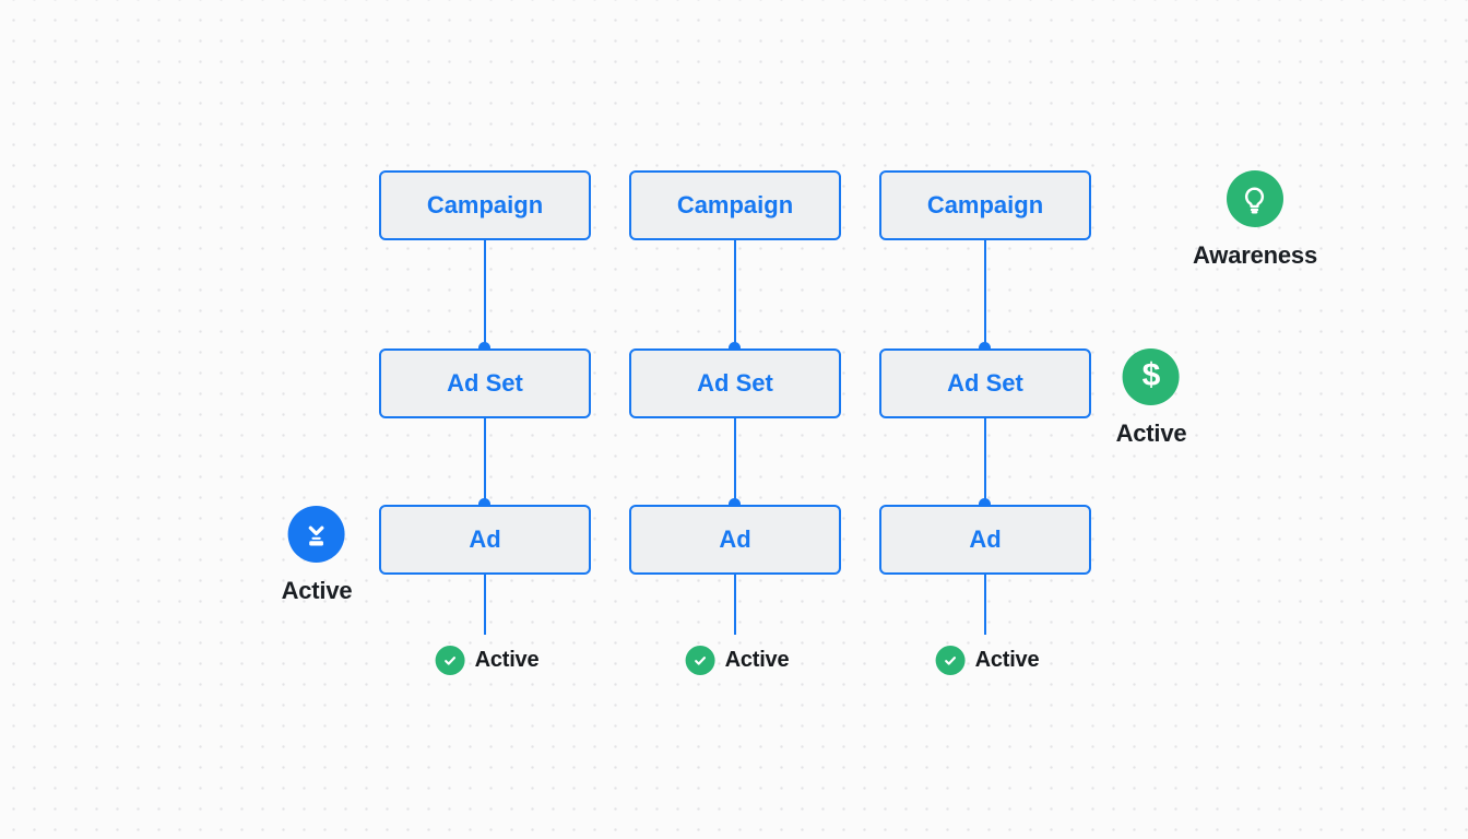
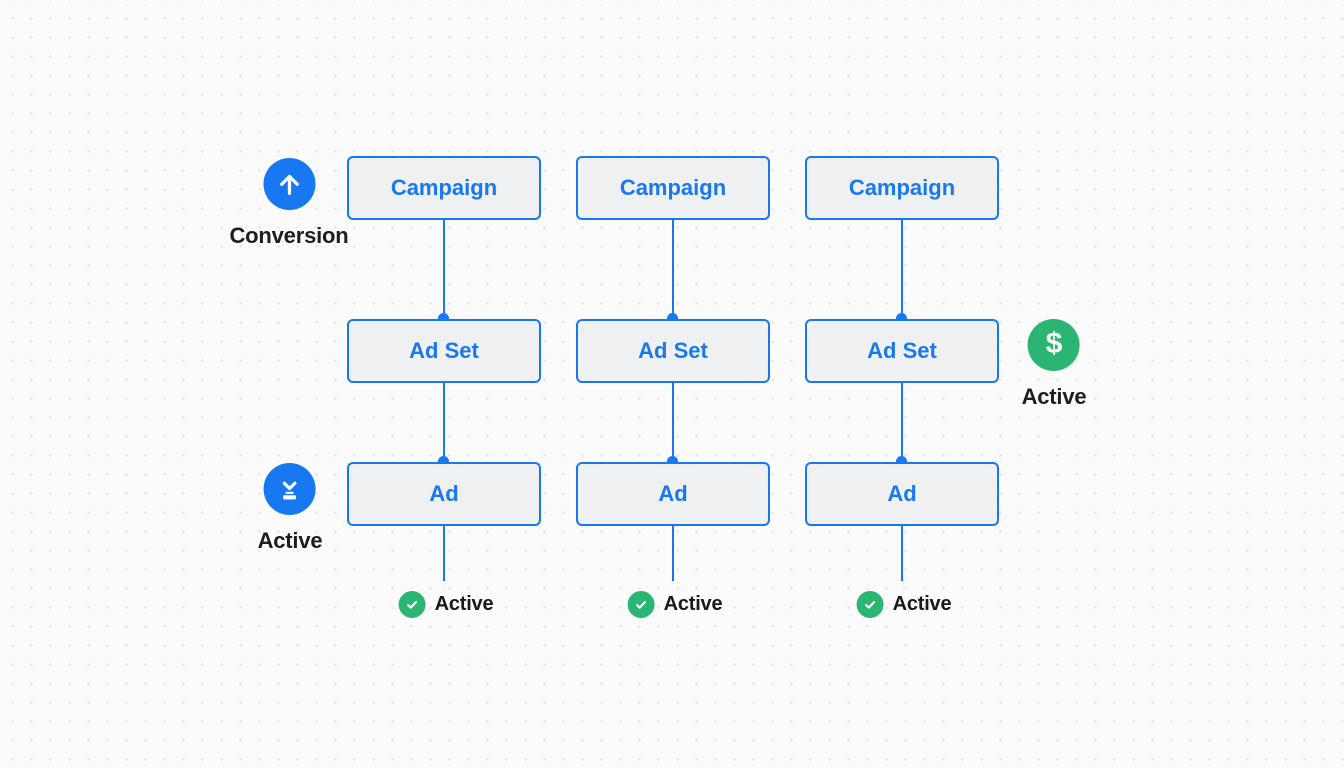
  Campaign
  Ad Set
  Ad
  Active
  Campaign
  Ad Set
  Ad
  Active
  Campaign
  Ad Set
  Ad
  Active
+ Conversion
  Active
- Awareness
  $
  Active
